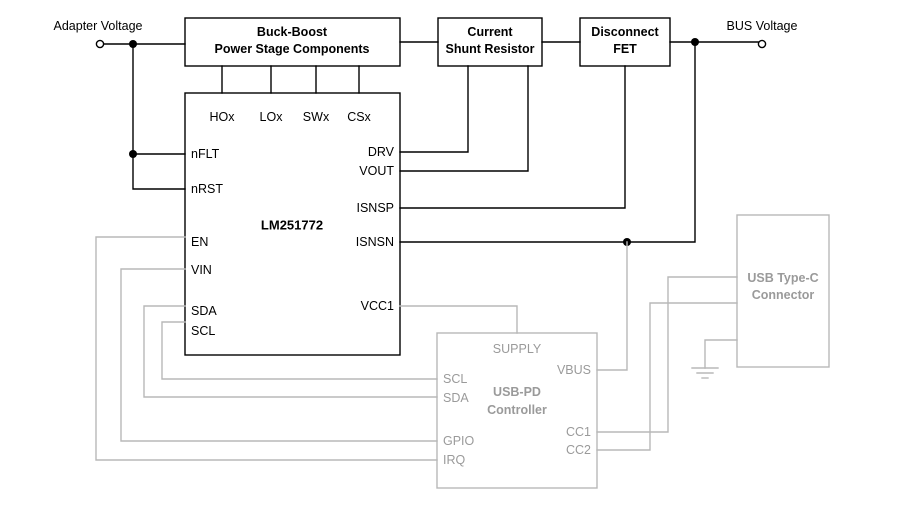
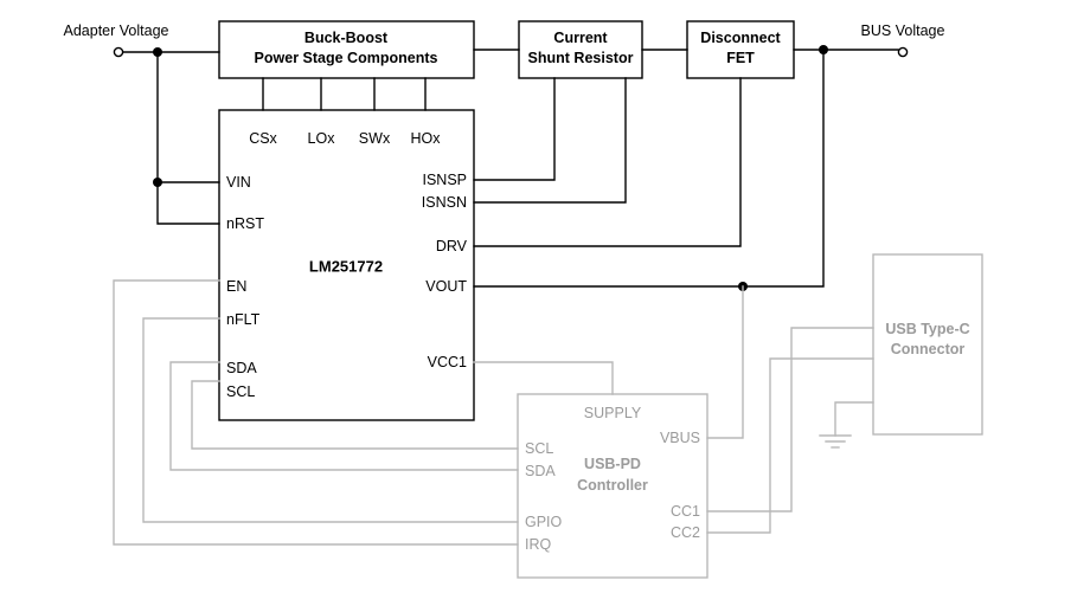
  Adapter Voltage
  BUS Voltage
  Buck-Boost
  Power Stage Components
  Current
  Shunt Resistor
  Disconnect
  FET
  LM251772
- HOx
+ CSx
  LOx
  SWx
- CSx
+ HOx
- nFLT
+ VIN
  nRST
  EN
- VIN
+ nFLT
  SDA
  SCL
- DRV
+ ISNSP
- VOUT
+ ISNSN
- ISNSP
+ DRV
- ISNSN
+ VOUT
  VCC1
  USB-PD
  Controller
  SUPPLY
  SCL
  SDA
  GPIO
  IRQ
  VBUS
  CC1
  CC2
  USB Type-C
  Connector
